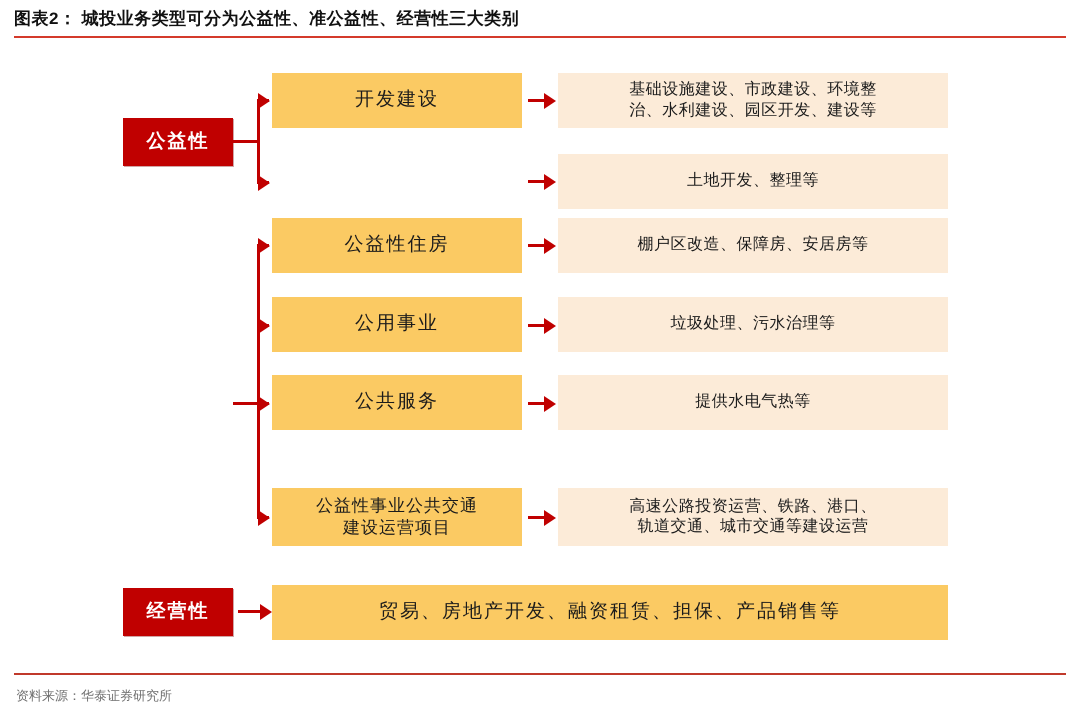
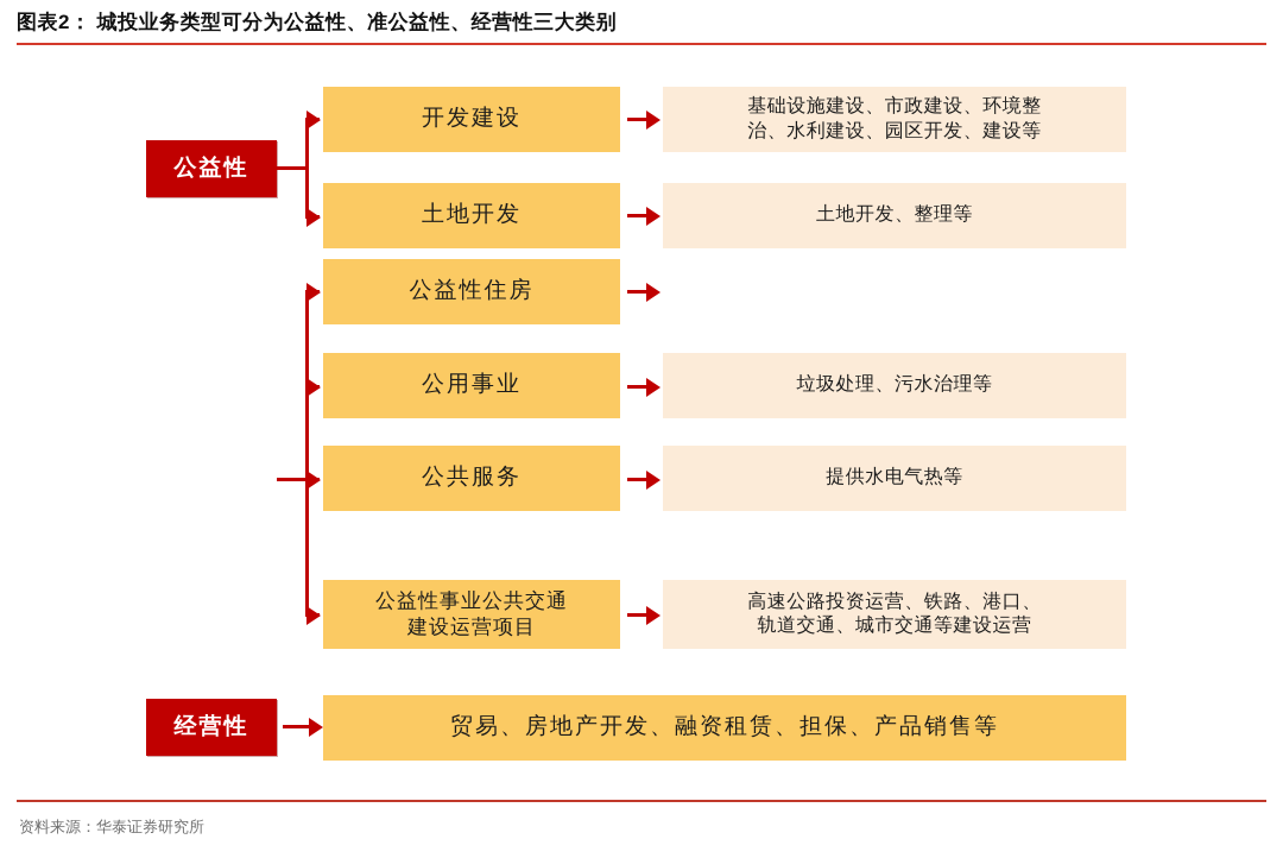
  图表2： 城投业务类型可分为公益性、准公益性、经营性三大类别
  公益性
  开发建设
  基础设施建设、市政建设、环境整
  治、水利建设、园区开发、建设等
+ 土地开发
  土地开发、整理等
  公益性住房
- 棚户区改造、保障房、安居房等
  公用事业
  垃圾处理、污水治理等
  公共服务
  提供水电气热等
  公益性事业公共交通
  建设运营项目
  高速公路投资运营、铁路、港口、
  轨道交通、城市交通等建设运营
  经营性
  贸易、房地产开发、融资租赁、担保、产品销售等
  资料来源：华泰证券研究所
